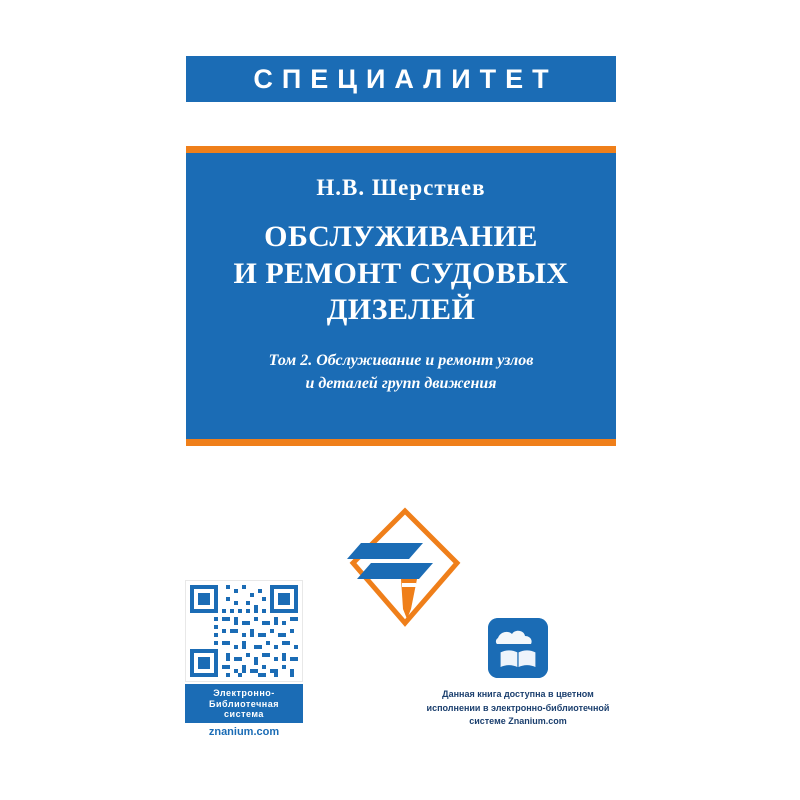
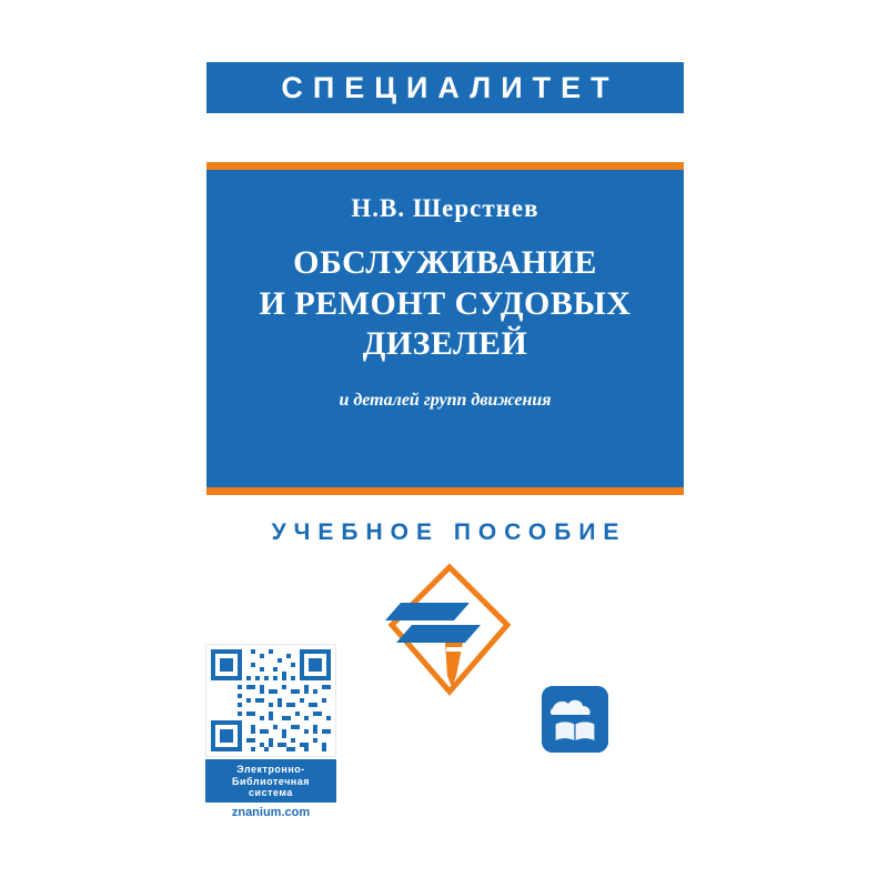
  СПЕЦИАЛИТЕТ
  Н.В. Шерстнев
  ОБСЛУЖИВАНИЕ
  И РЕМОНТ СУДОВЫХ
  ДИЗЕЛЕЙ
- Том 2. Обслуживание и ремонт узлов
  и деталей групп движения
+ УЧЕБНОЕ ПОСОБИЕ
  Электронно-
  Библиотечная
  система
  znanium.com
- Данная книга доступна в цветном
- исполнении в электронно-библиотечной
- системе Znanium.com
